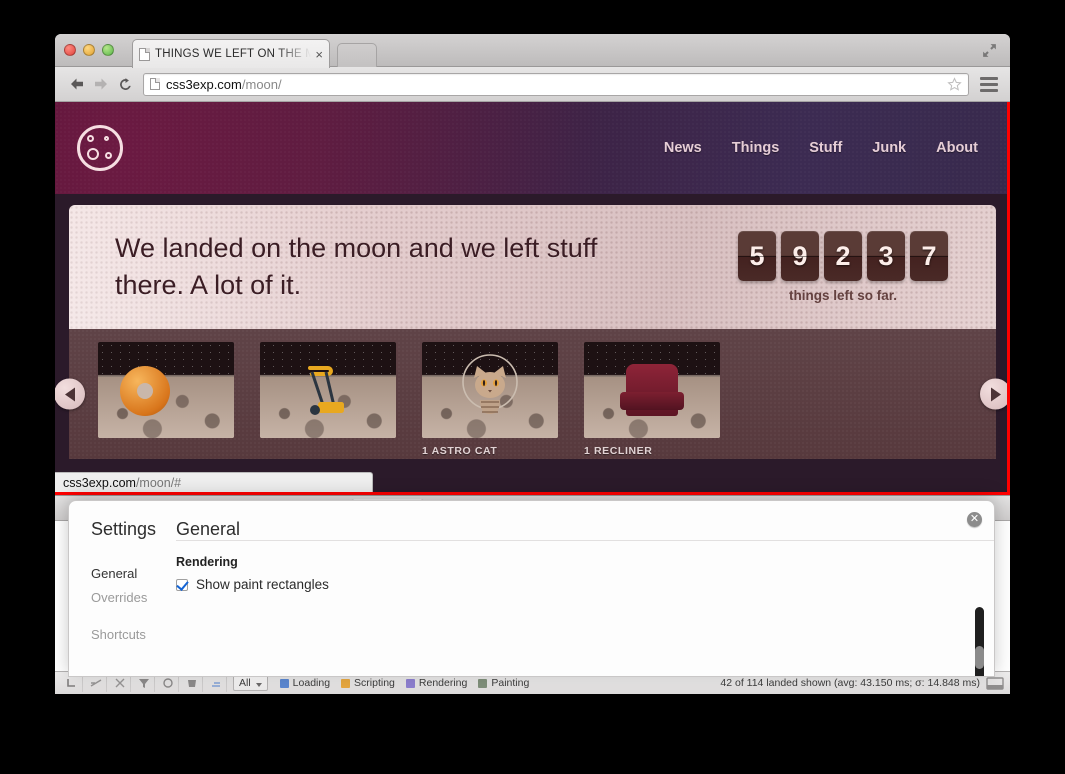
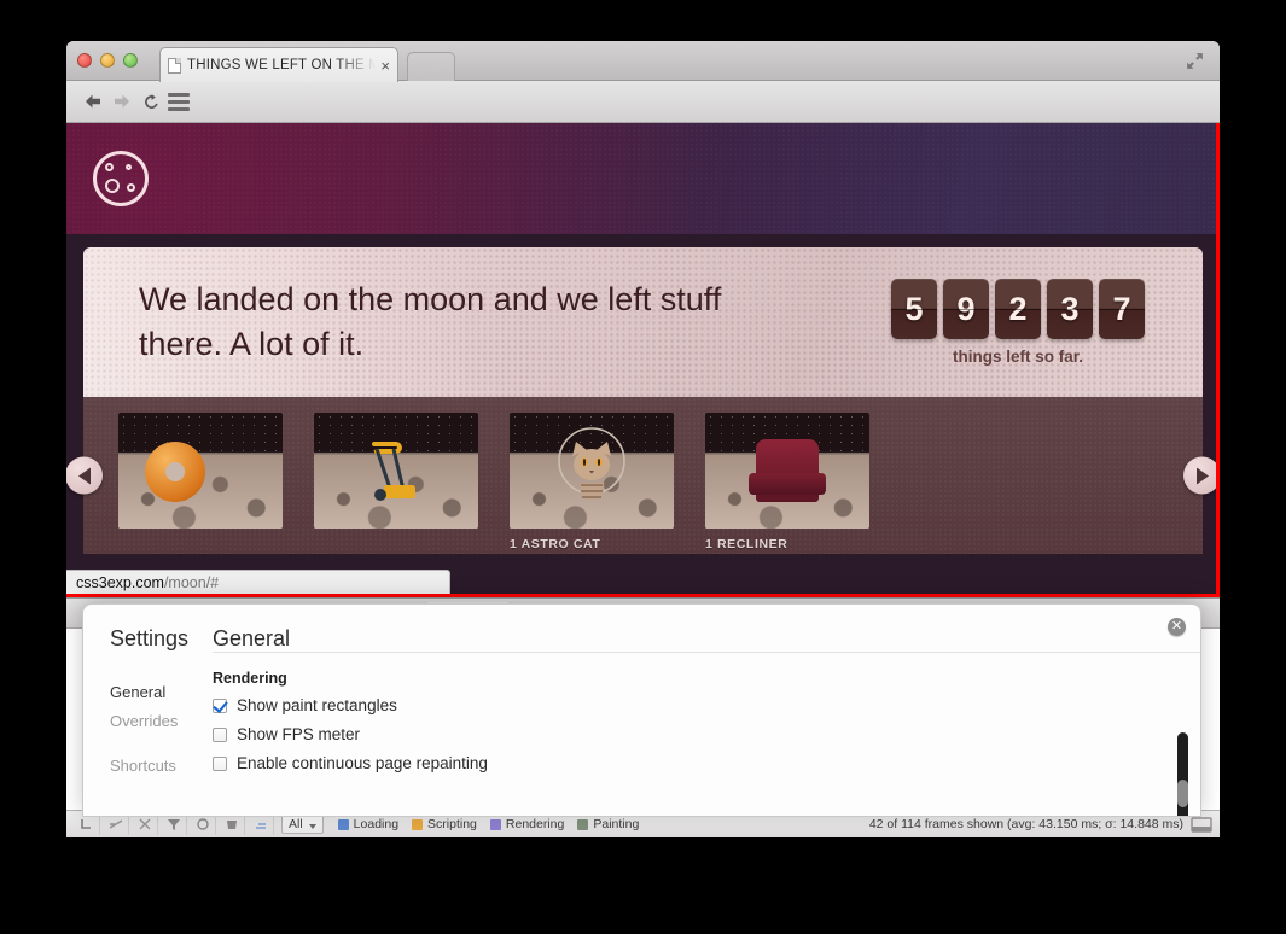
  THINGS WE LEFT ON THE M
  ×
- css3exp.com/moon/
- News
- Things
- Stuff
- Junk
- About
  We landed on the moon and we left stuff there. A lot of it.
  5
  9
  2
  3
  7
  things left so far.
  1 ASTRO CAT
  1 RECLINER
  css3exp.com
  /moon/#
  All
  Loading
  Scripting
  Rendering
  Painting
- 42 of 114 landed shown (avg: 43.150 ms; σ: 14.848 ms)
+ 42 of 114 frames shown (avg: 43.150 ms; σ: 14.848 ms)
  ✕
  Settings
  General
  General
  Overrides
  Shortcuts
  Rendering
  Show paint rectangles
+ Show FPS meter
+ Enable continuous page repainting
